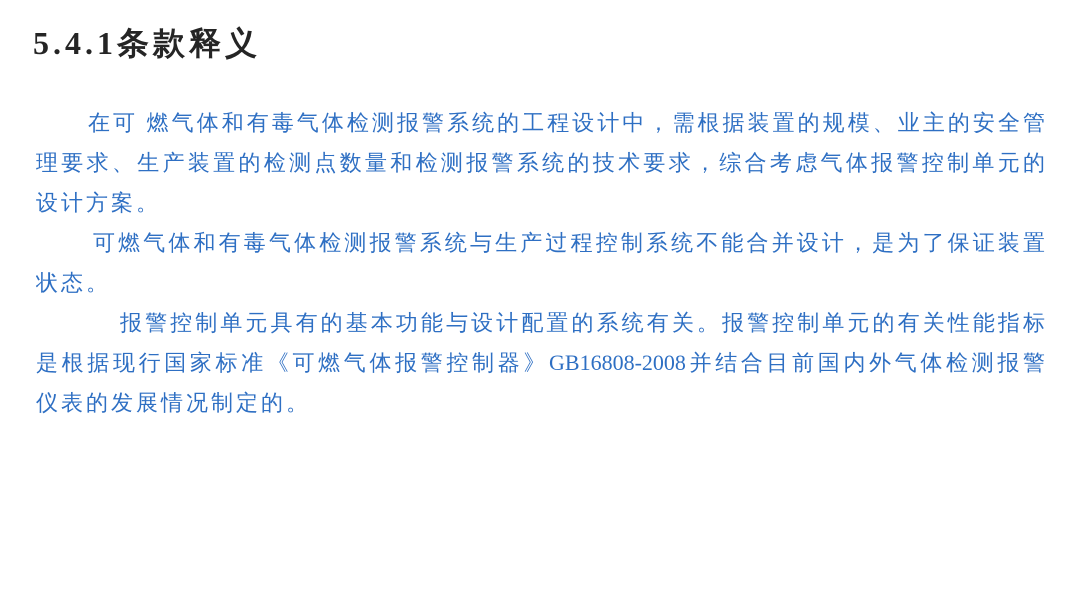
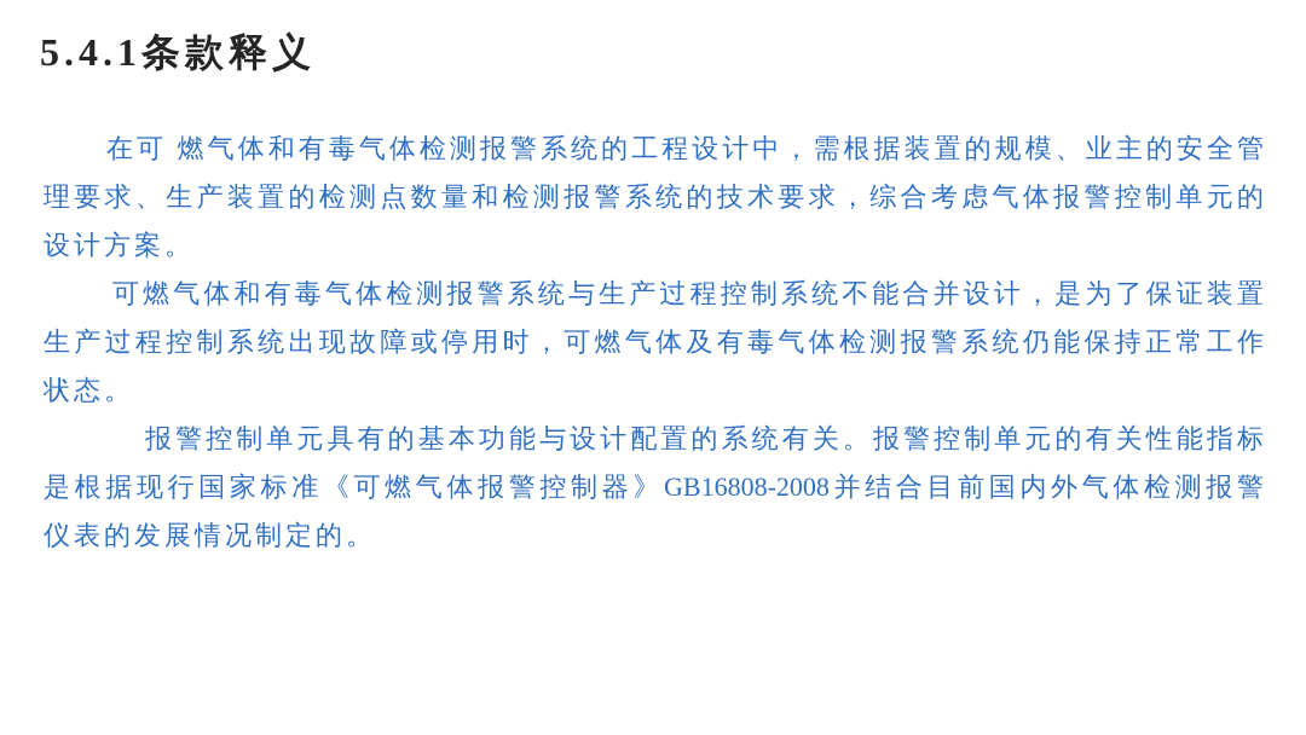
  5.4.1条款释义
  在可 燃气体和有毒气体检测报警系统的工程设计中，需根据装置的规模、业主的安全管
  理要求、生产装置的检测点数量和检测报警系统的技术要求，综合考虑气体报警控制单元的
  设计方案。
  可燃气体和有毒气体检测报警系统与生产过程控制系统不能合并设计，是为了保证装置
+ 生产过程控制系统出现故障或停用时，可燃气体及有毒气体检测报警系统仍能保持正常工作
  状态。
  报警控制单元具有的基本功能与设计配置的系统有关。报警控制单元的有关性能指标
  是根据现行国家标准《可燃气体报警控制器》GB16808-2008并结合目前国内外气体检测报警
  仪表的发展情况制定的。
